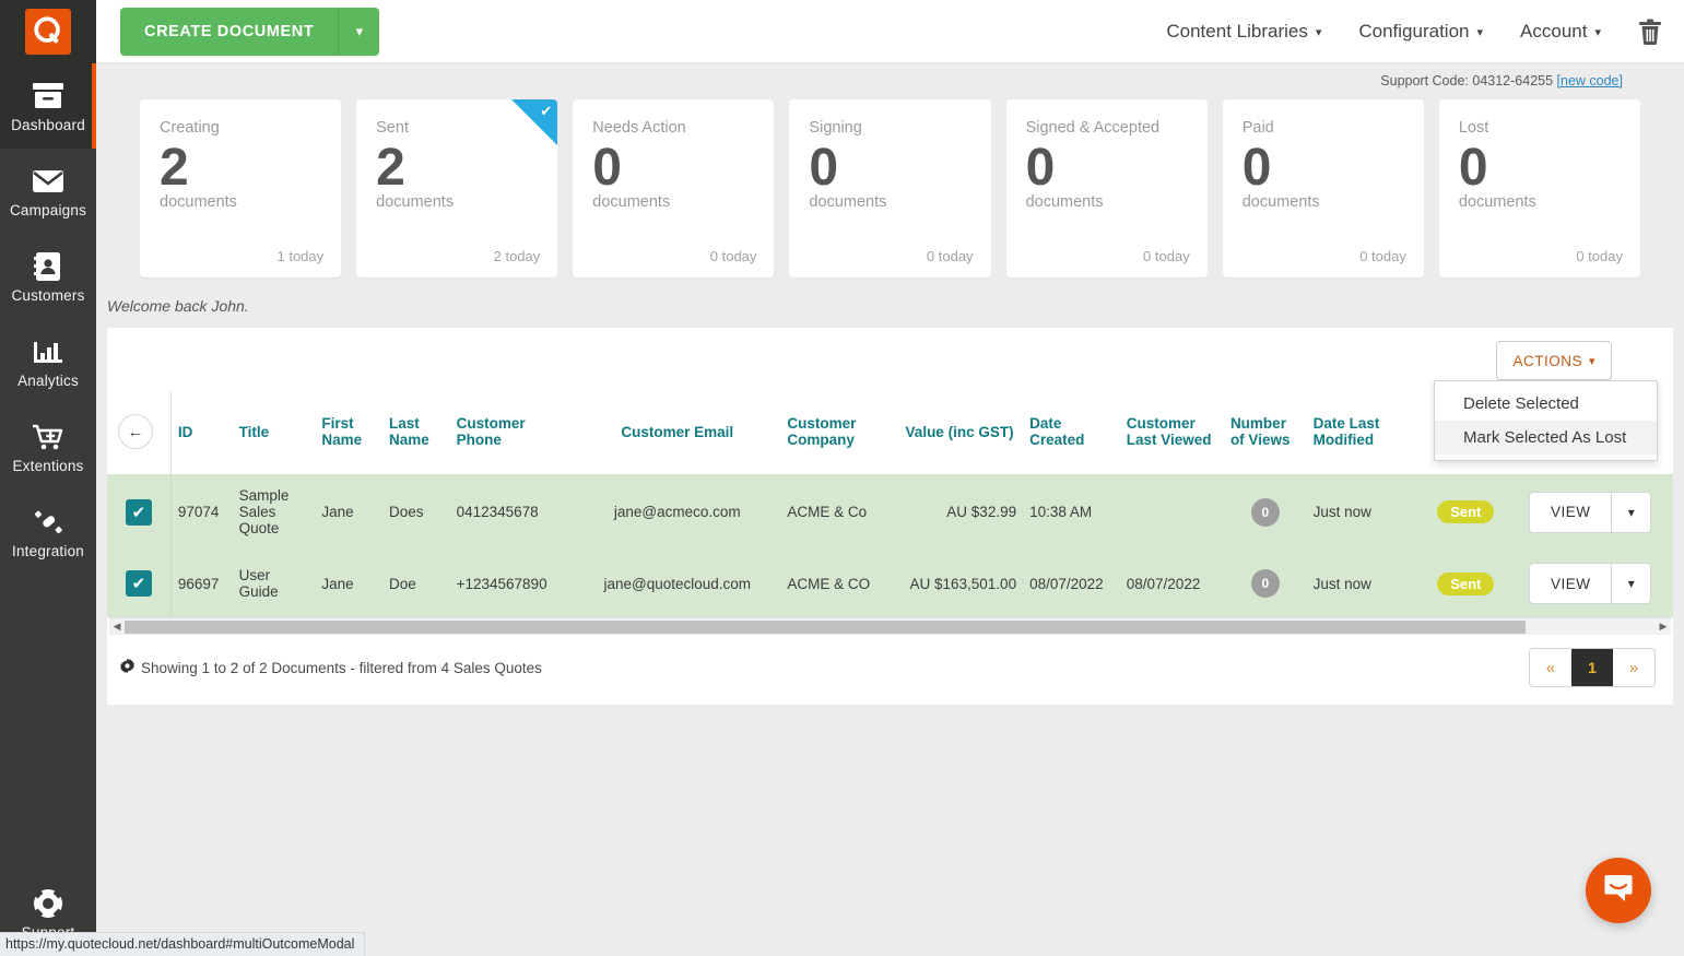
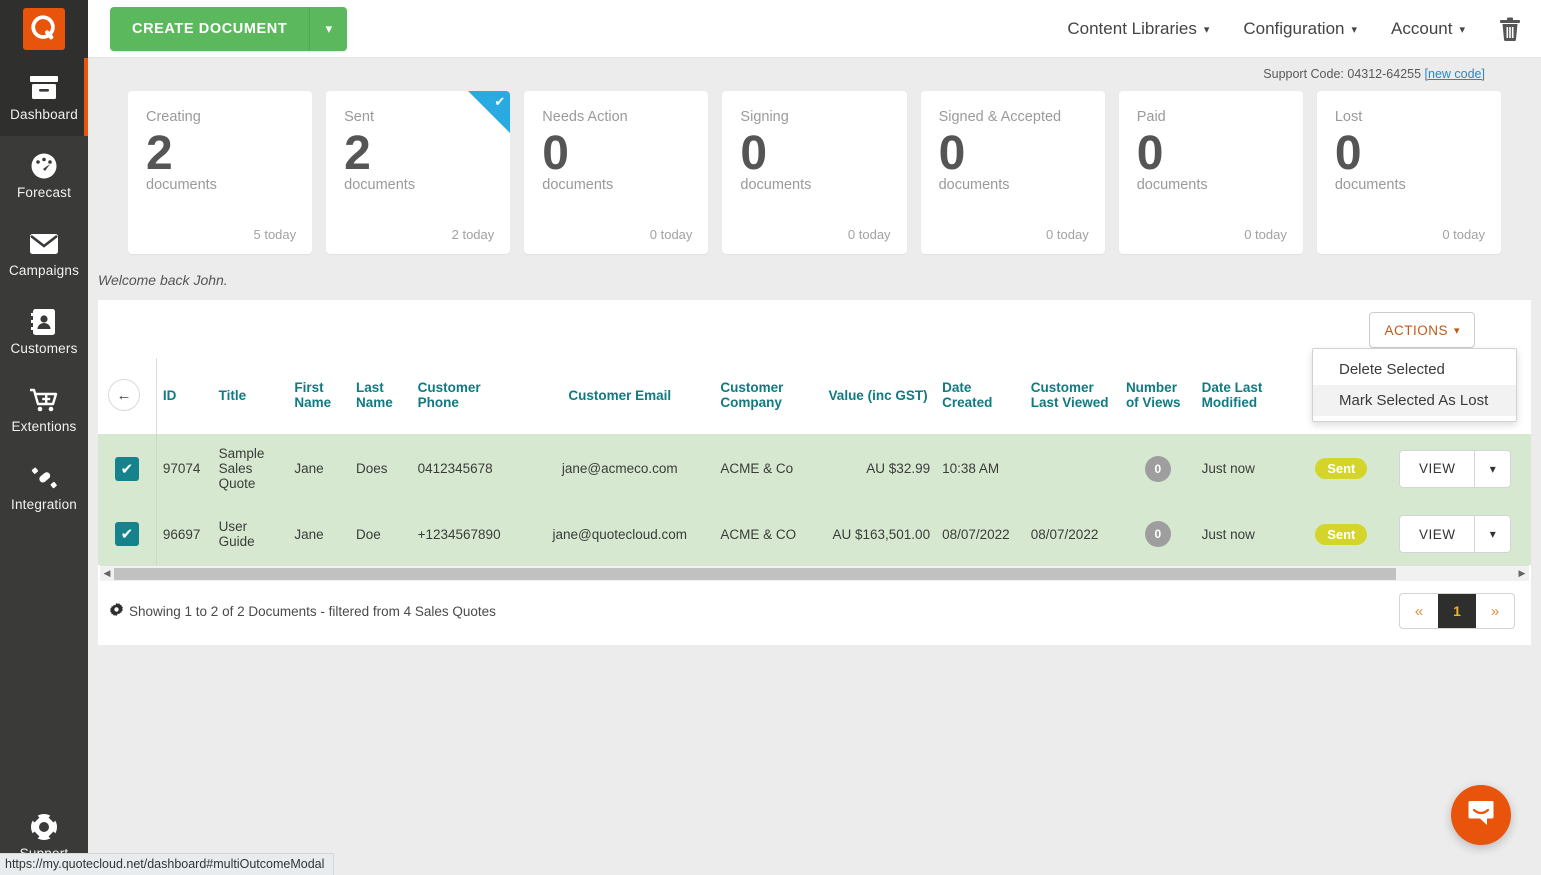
  Dashboard
+ Forecast
  Campaigns
  Customers
- Analytics
  Extentions
  Integration
  CREATE DOCUMENT
  ▾
  Content Libraries
  ▾
  Configuration
  ▾
  Account
  ▾
  Support Code: 04312-64255 [new code]
  Creating
  2
  documents
- 1 today
+ 5 today
  ✔
  Sent
  2
  documents
  2 today
  Needs Action
  0
  documents
  0 today
  Signing
  0
  documents
  0 today
  Signed & Accepted
  0
  documents
  0 today
  Paid
  0
  documents
  0 today
  Lost
  0
  documents
  0 today
  Welcome back John.
  ACTIONS
  ▾
  Delete Selected
  Mark Selected As Lost
  ←	ID	Title	First Name	Last Name	Customer Phone	Customer Email	Customer Company	Value (inc GST)	Date Created	Customer Last Viewed	Number of Views	Date Last Modified
  ✔	97074	Sample Sales Quote	Jane	Does	0412345678	jane@acmeco.com	ACME & Co	AU $32.99	10:38 AM		0	Just now	Sent	VIEW ▾
  ✔	96697	User Guide	Jane	Doe	+1234567890	jane@quotecloud.com	ACME & CO	AU $163,501.00	08/07/2022	08/07/2022	0	Just now	Sent	VIEW ▾
  ◀
  ▶
  Showing 1 to 2 of 2 Documents - filtered from 4 Sales Quotes
  «
  1
  »
  https://my.quotecloud.net/dashboard#multiOutcomeModal
